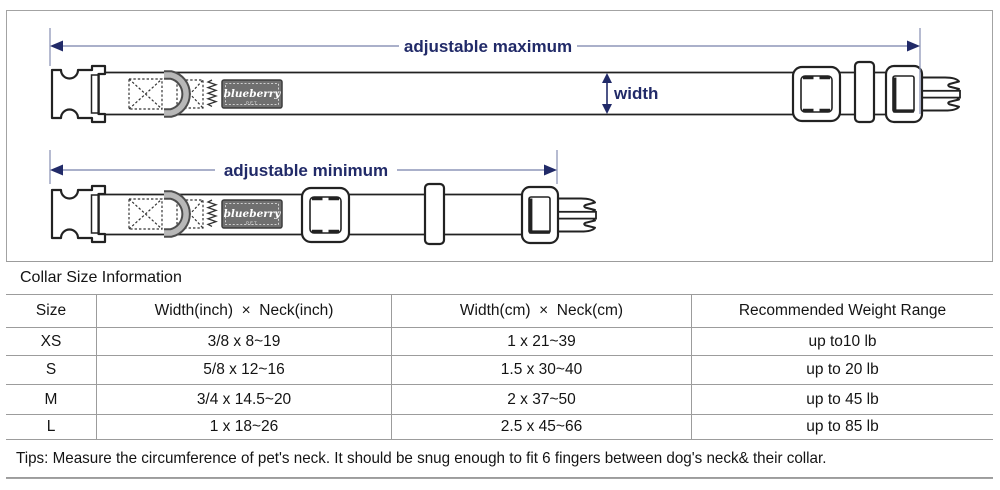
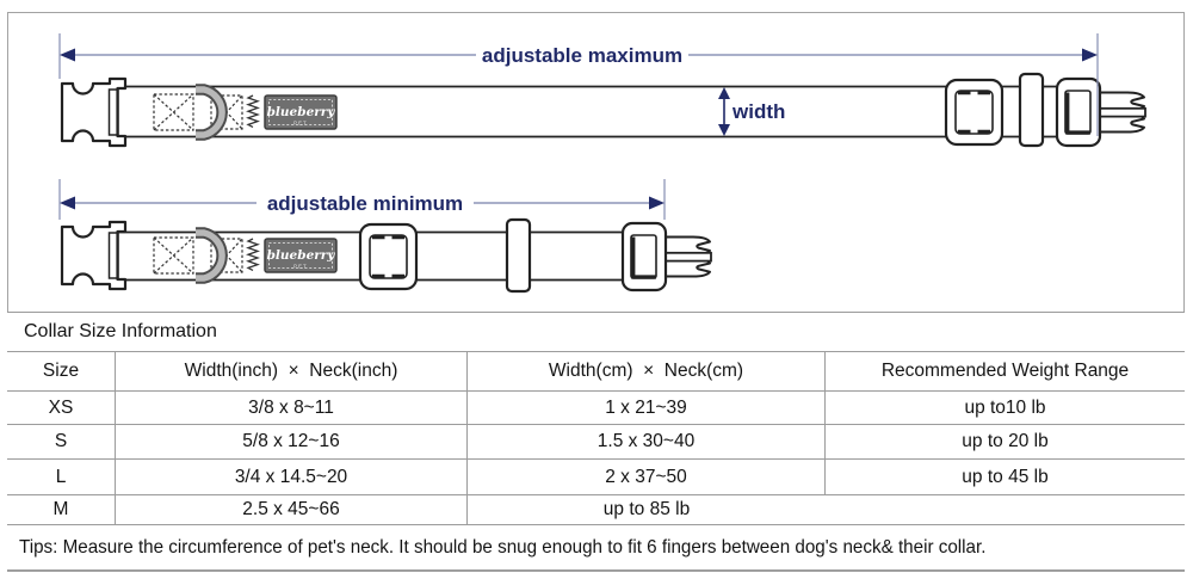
  adjustable maximum
  width
  adjustable minimum
  Collar Size Information
  Size
  Width(inch) × Neck(inch)
  Width(cm) × Neck(cm)
  Recommended Weight Range
  XS
- 3/8 x 8~19
+ 3/8 x 8~11
  1 x 21~39
  up to10 lb
  S
  5/8 x 12~16
  1.5 x 30~40
  up to 20 lb
- M
+ L
  3/4 x 14.5~20
  2 x 37~50
  up to 45 lb
- L
+ M
- 1 x 18~26
  2.5 x 45~66
  up to 85 lb
  Tips: Measure the circumference of pet's neck. It should be snug enough to fit 6 fingers between dog's neck& their collar.
